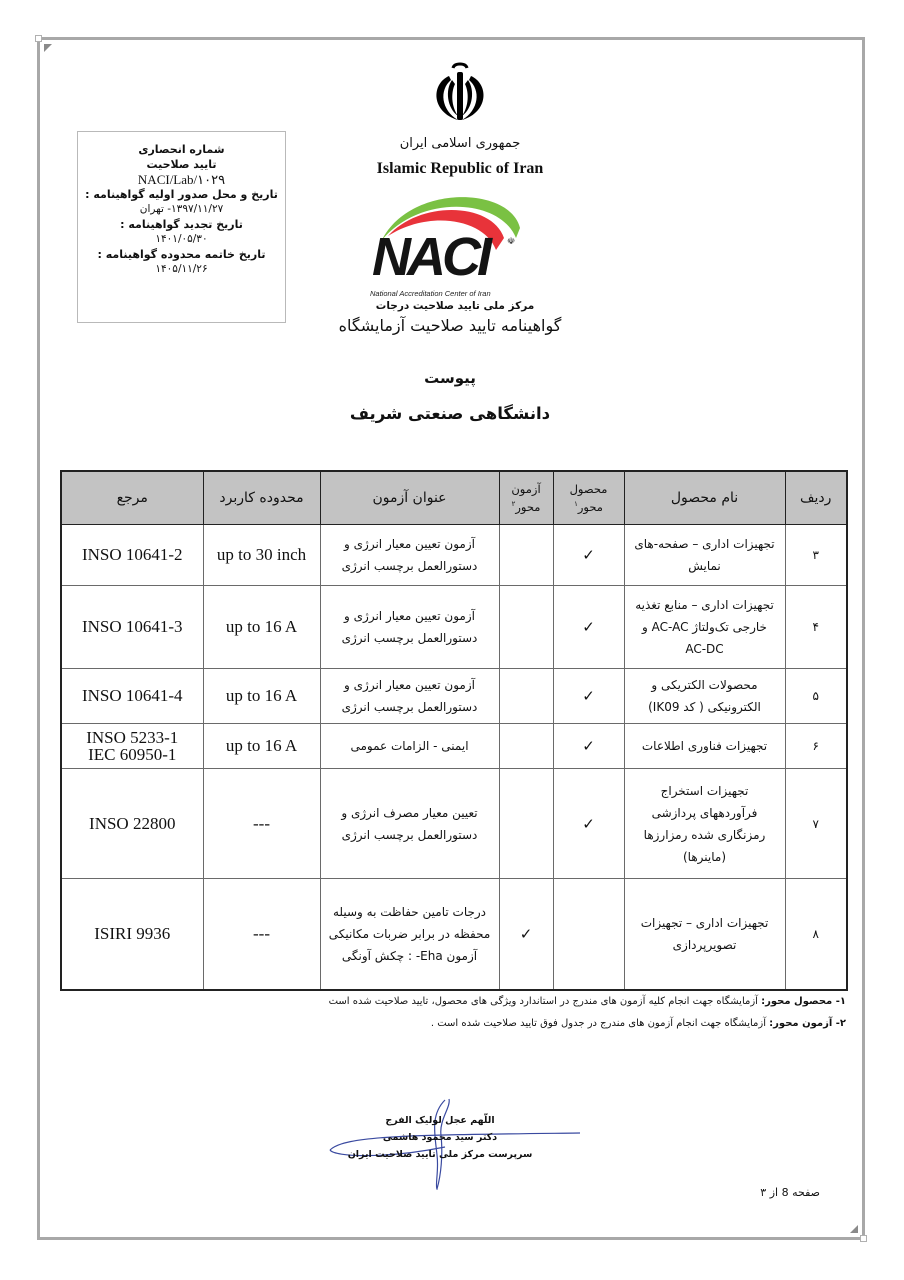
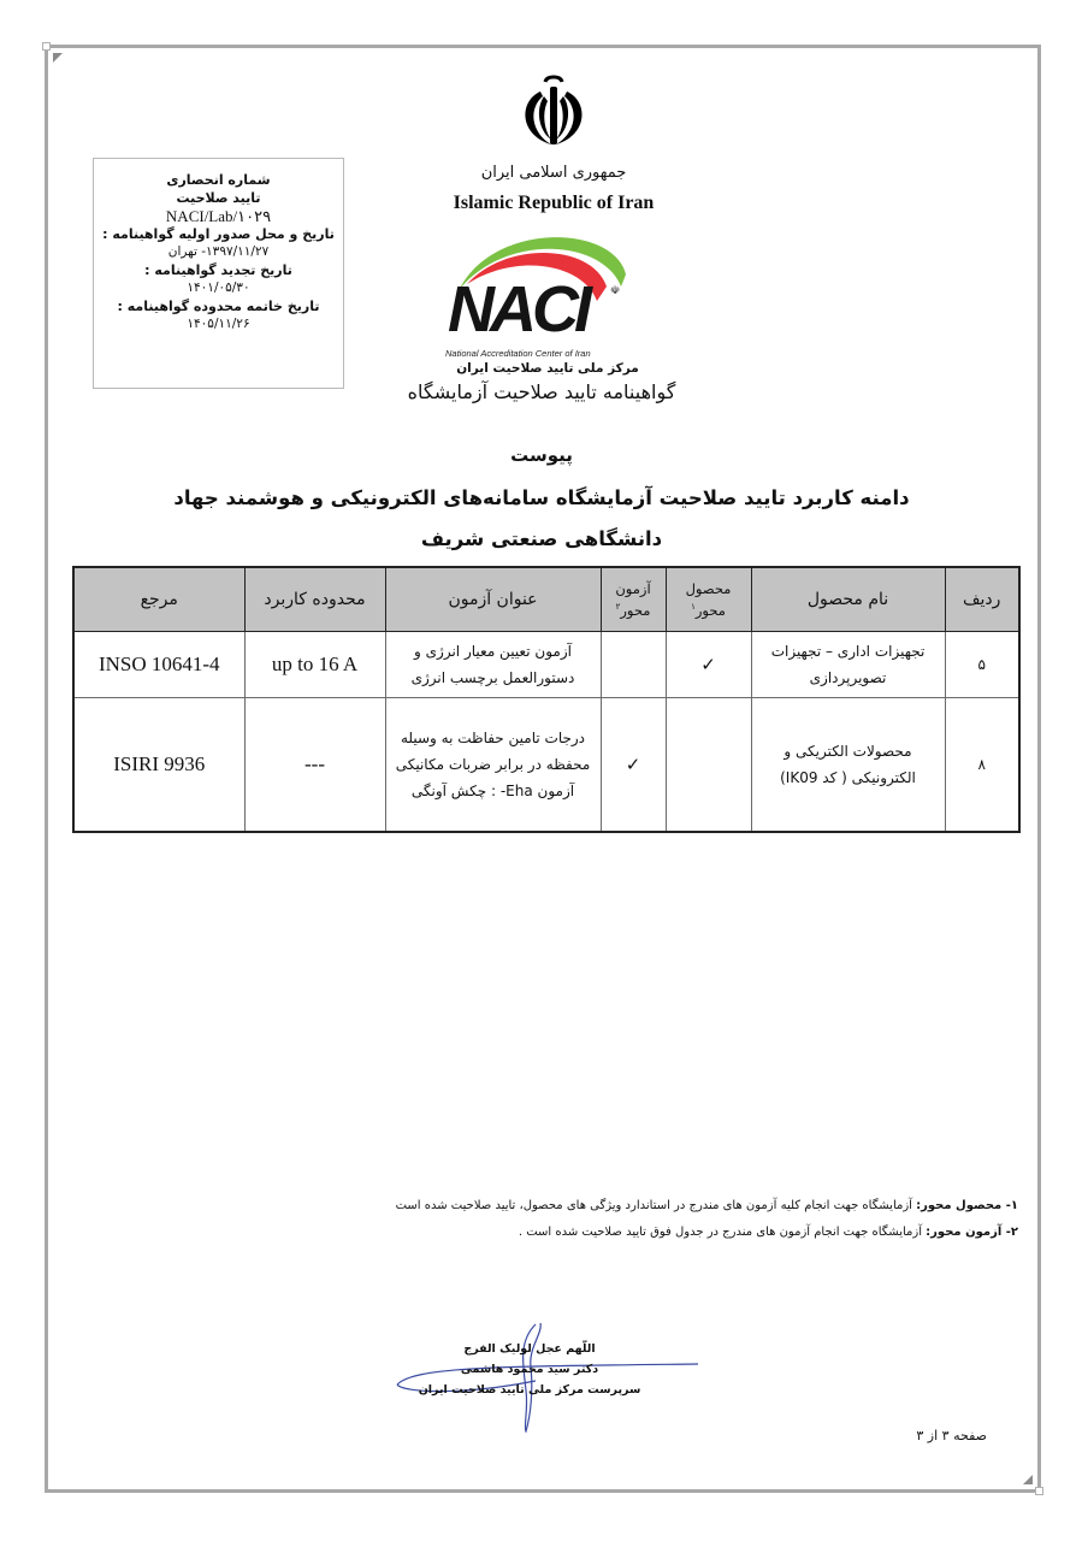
  شماره انحصاری
  تایید صلاحیت
  NACI/Lab/۱۰۲۹
  تاریخ و محل صدور اولیه گواهینامه :
  ۱۳۹۷/۱۱/۲۷- تهران
  تاریخ تجدید گواهینامه :
  ۱۴۰۱/۰۵/۳۰
  تاریخ خاتمه محدوده گواهینامه :
  ۱۴۰۵/۱۱/۲۶
  جمهوری اسلامی ایران
  Islamic Republic of Iran
  ☫
  NACI
  National Accreditation Center of Iran
- مرکز ملی تایید صلاحیت درجات
+ مرکز ملی تایید صلاحیت ایران
  گواهینامه تایید صلاحیت آزمایشگاه
  پیوست
+ دامنه کاربرد تایید صلاحیت آزمایشگاه سامانه‌های الکترونیکی و هوشمند جهاد
  دانشگاهی صنعتی شریف
  ردیف	نام محصول	محصول محور۱	آزمون محور۲	عنوان آزمون	محدوده کاربرد	مرجع
- ۳	تجهیزات اداری – صفحه-های نمایش	✓		آزمون تعیین معیار انرژی و دستورالعمل برچسب انرژی	up to 30 inch	INSO 10641-2
- ۴	تجهیزات اداری – منابع تغذیه خارجی تک‌ولتاژ AC-AC و AC-DC	✓		آزمون تعیین معیار انرژی و دستورالعمل برچسب انرژی	up to 16 A	INSO 10641-3
- ۵	محصولات الکتریکی و الکترونیکی ( کد IK09)	✓		آزمون تعیین معیار انرژی و دستورالعمل برچسب انرژی	up to 16 A	INSO 10641-4
+ ۵	تجهیزات اداری – تجهیزات تصویرپردازی	✓		آزمون تعیین معیار انرژی و دستورالعمل برچسب انرژی	up to 16 A	INSO 10641-4
- ۶	تجهیزات فناوری اطلاعات	✓		ایمنی - الزامات عمومی	up to 16 A	INSO 5233-1 IEC 60950-1
- ۷	تجهیزات استخراج فرآوردههای پردازشی رمزنگاری شده رمزارزها (ماینرها)	✓		تعیین معیار مصرف انرژی و دستورالعمل برچسب انرژی	---	INSO 22800
- ۸	تجهیزات اداری – تجهیزات تصویرپردازی		✓	درجات تامین حفاظت به وسیله محفظه در برابر ضربات مکانیکی آزمون Eha- : چکش آونگی	---	ISIRI 9936
+ ۸	محصولات الکتریکی و الکترونیکی ( کد IK09)		✓	درجات تامین حفاظت به وسیله محفظه در برابر ضربات مکانیکی آزمون Eha- : چکش آونگی	---	ISIRI 9936
  ۱- محصول محور: آزمایشگاه جهت انجام کلیه آزمون های مندرج در استاندارد ویژگی های محصول، تایید صلاحیت شده است
  ۲- آزمون محور: آزمایشگاه جهت انجام آزمون های مندرج در جدول فوق تایید صلاحیت شده است .
  اللّهم عجل لولیک الفرج
  دکتر سید محمود هاشمی
  سرپرست مرکز ملی تایید صلاحیت ایران
- صفحه 8 از ۳
+ صفحه ۳ از ۳
